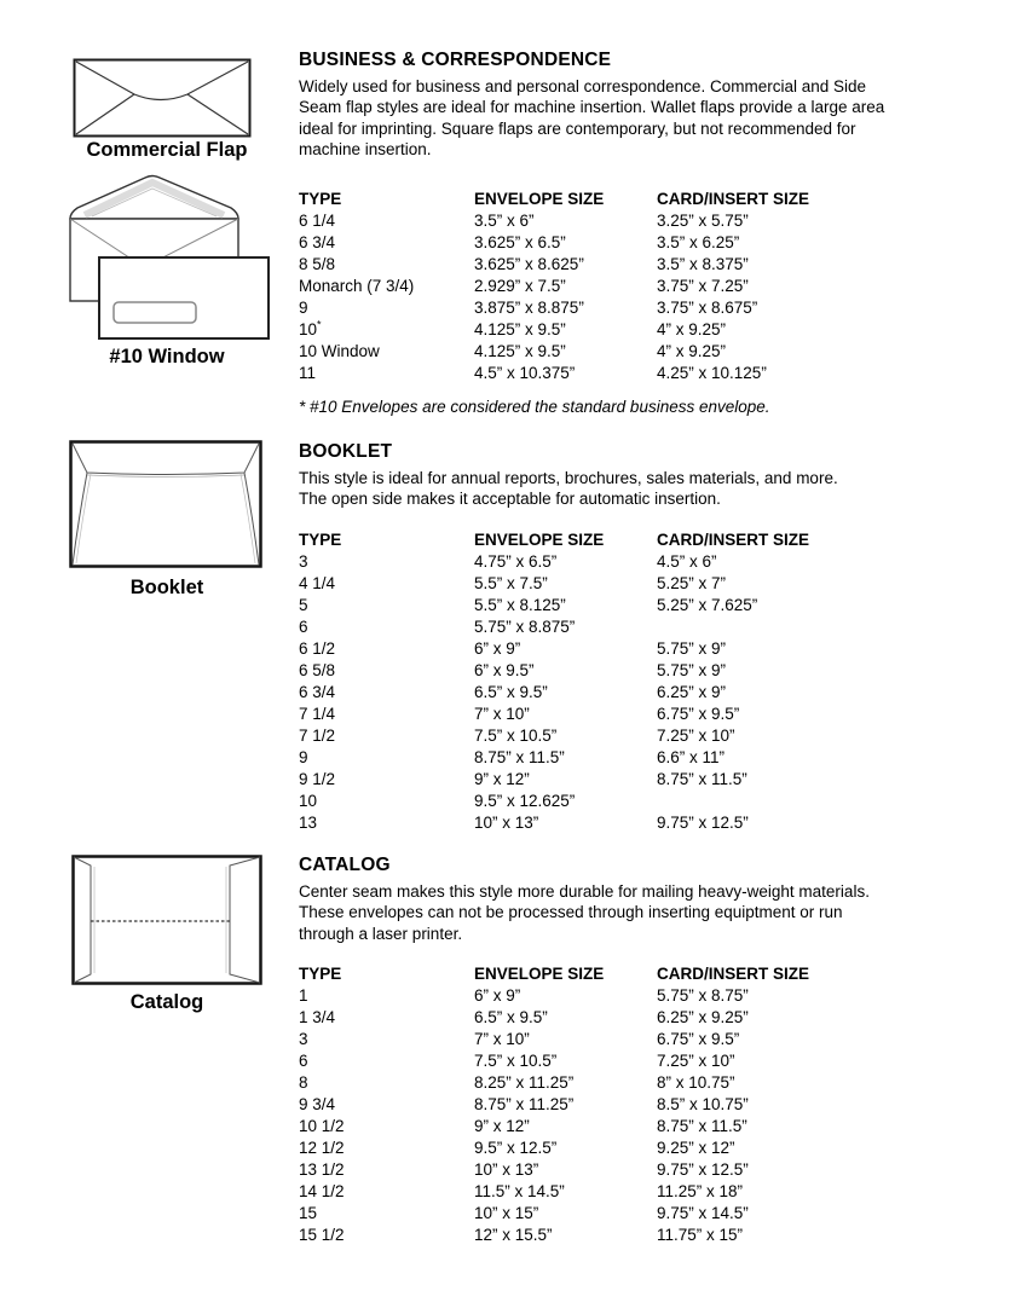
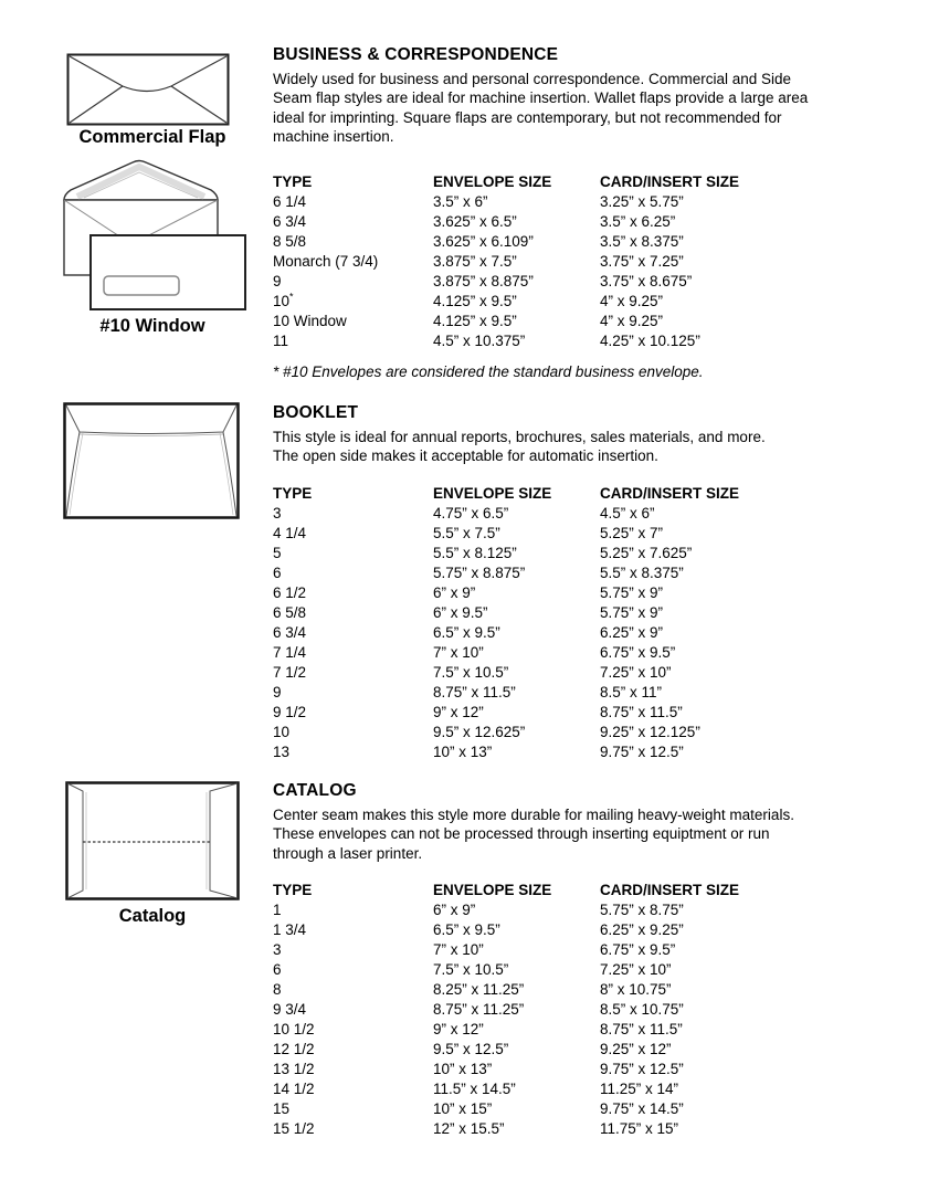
  Commercial Flap
  #10 Window
- Booklet
  Catalog
  BUSINESS & CORRESPONDENCE
  Widely used for business and personal correspondence. Commercial and Side
  Seam flap styles are ideal for machine insertion. Wallet flaps provide a large area
  ideal for imprinting. Square flaps are contemporary, but not recommended for
  machine insertion.
  TYPE
  ENVELOPE SIZE
  CARD/INSERT SIZE
  6 1/4
  3.5” x 6”
  3.25” x 5.75”
  6 3/4
  3.625” x 6.5”
  3.5” x 6.25”
  8 5/8
- 3.625” x 8.625”
+ 3.625” x 6.109”
  3.5” x 8.375”
  Monarch (7 3/4)
- 2.929” x 7.5”
+ 3.875” x 7.5”
  3.75” x 7.25”
  9
  3.875” x 8.875”
  3.75” x 8.675”
  10*
  4.125” x 9.5”
  4” x 9.25”
  10 Window
  4.125” x 9.5”
  4” x 9.25”
  11
  4.5” x 10.375”
  4.25” x 10.125”
  * #10 Envelopes are considered the standard business envelope.
  BOOKLET
  This style is ideal for annual reports, brochures, sales materials, and more.
  The open side makes it acceptable for automatic insertion.
  TYPE
  ENVELOPE SIZE
  CARD/INSERT SIZE
  3
  4.75” x 6.5”
  4.5” x 6”
  4 1/4
  5.5” x 7.5”
  5.25” x 7”
  5
  5.5” x 8.125”
  5.25” x 7.625”
  6
  5.75” x 8.875”
+ 5.5” x 8.375”
  6 1/2
  6” x 9”
  5.75” x 9”
  6 5/8
  6” x 9.5”
  5.75” x 9”
  6 3/4
  6.5” x 9.5”
  6.25” x 9”
  7 1/4
  7” x 10”
  6.75” x 9.5”
  7 1/2
  7.5” x 10.5”
  7.25” x 10”
  9
  8.75” x 11.5”
- 6.6” x 11”
+ 8.5” x 11”
  9 1/2
  9” x 12”
  8.75” x 11.5”
  10
  9.5” x 12.625”
+ 9.25” x 12.125”
  13
  10” x 13”
  9.75” x 12.5”
  CATALOG
  Center seam makes this style more durable for mailing heavy-weight materials.
  These envelopes can not be processed through inserting equiptment or run
  through a laser printer.
  TYPE
  ENVELOPE SIZE
  CARD/INSERT SIZE
  1
  6” x 9”
  5.75” x 8.75”
  1 3/4
  6.5” x 9.5”
  6.25” x 9.25”
  3
  7” x 10”
  6.75” x 9.5”
  6
  7.5” x 10.5”
  7.25” x 10”
  8
  8.25” x 11.25”
  8” x 10.75”
  9 3/4
  8.75” x 11.25”
  8.5” x 10.75”
  10 1/2
  9” x 12”
  8.75” x 11.5”
  12 1/2
  9.5” x 12.5”
  9.25” x 12”
  13 1/2
  10” x 13”
  9.75” x 12.5”
  14 1/2
  11.5” x 14.5”
- 11.25” x 18”
+ 11.25” x 14”
  15
  10” x 15”
  9.75” x 14.5”
  15 1/2
  12” x 15.5”
  11.75” x 15”
